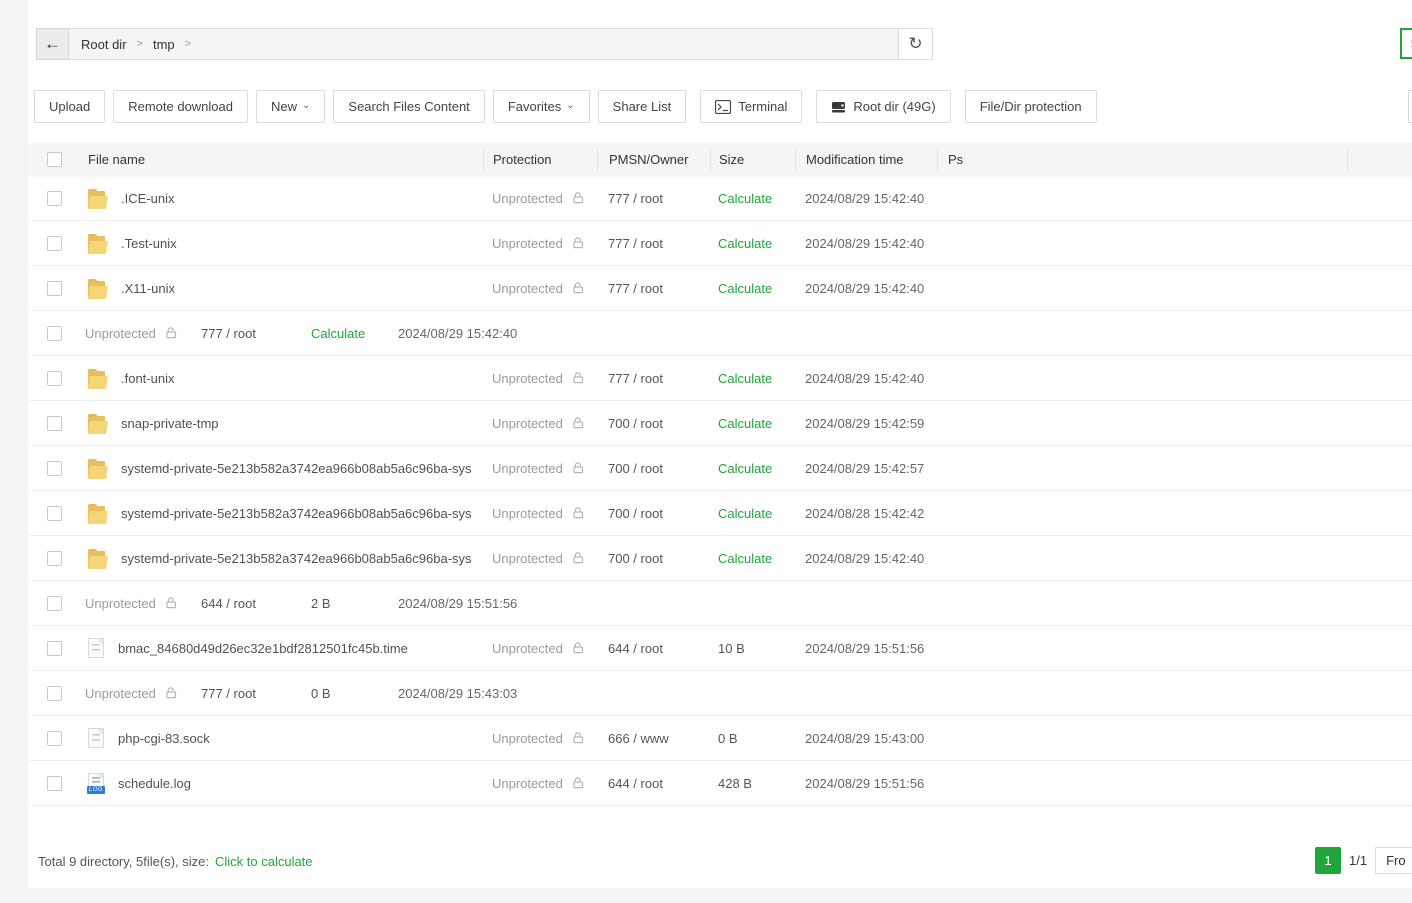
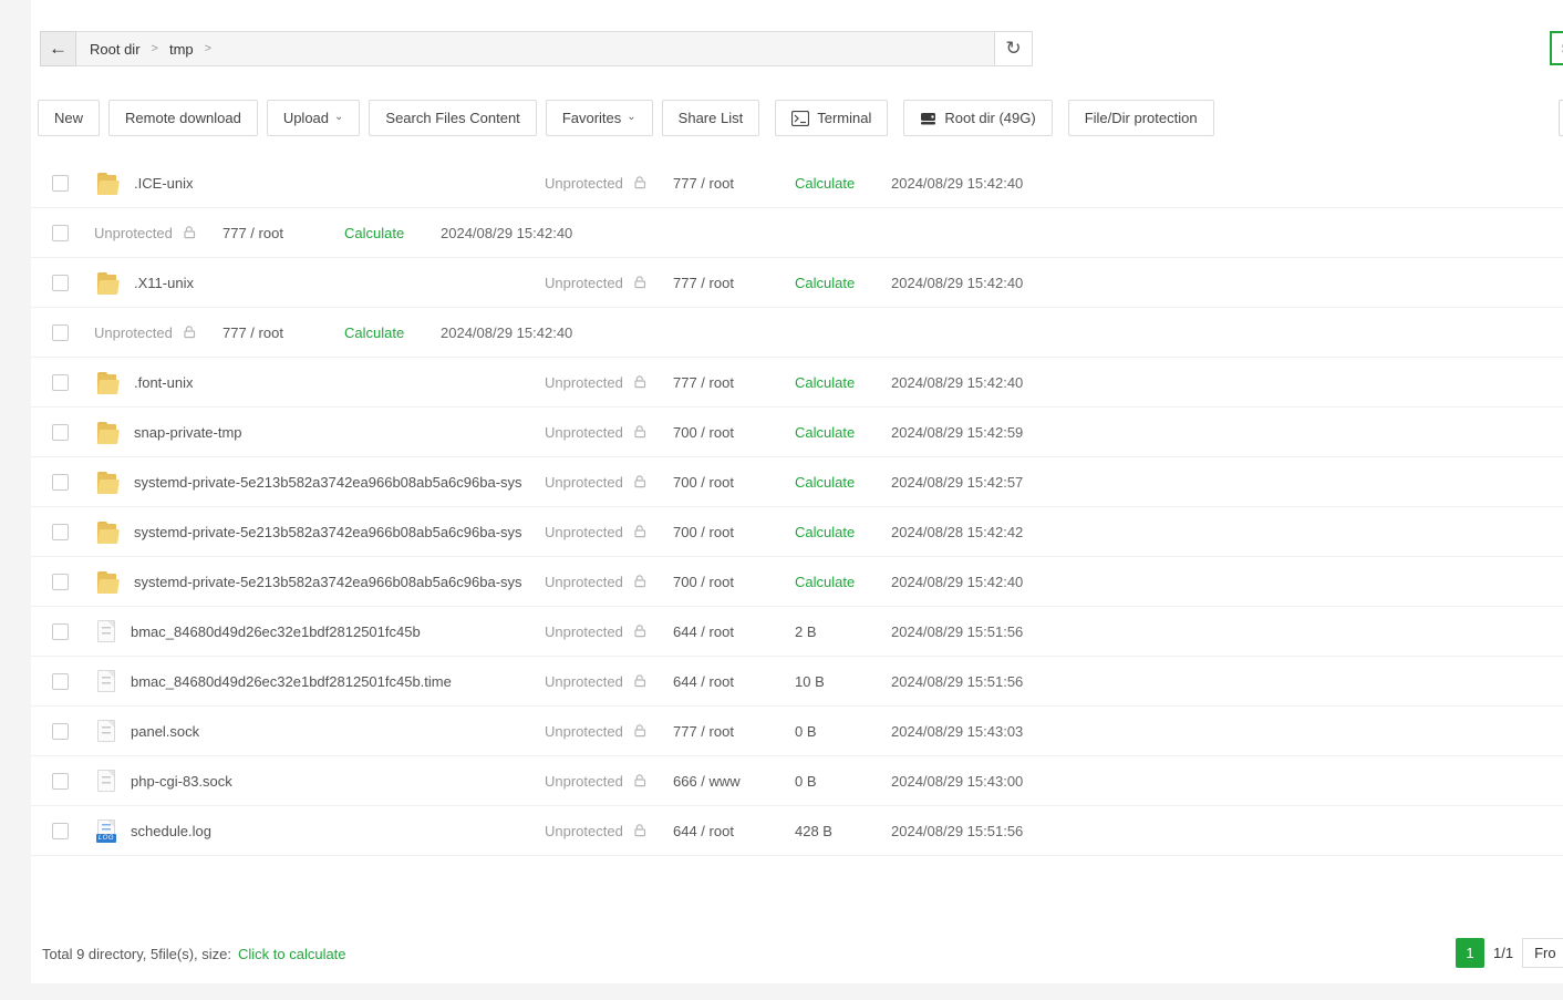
  ←
  Root dir
  >
  tmp
  >
  ↻
- Upload
+ New
  Remote download
- New
+ Upload
  ⌄
  Search Files Content
  Favorites
  ⌄
  Share List
  Terminal
  Root dir (49G)
  File/Dir protection
- File name
- Protection
- PMSN/Owner
- Size
- Modification time
- Ps
  .ICE-unix
  Unprotected
  777 / root
  Calculate
  2024/08/29 15:42:40
- .Test-unix
  Unprotected
  777 / root
  Calculate
  2024/08/29 15:42:40
  .X11-unix
  Unprotected
  777 / root
  Calculate
  2024/08/29 15:42:40
  Unprotected
  777 / root
  Calculate
  2024/08/29 15:42:40
  .font-unix
  Unprotected
  777 / root
  Calculate
  2024/08/29 15:42:40
  snap-private-tmp
  Unprotected
  700 / root
  Calculate
  2024/08/29 15:42:59
  systemd-private-5e213b582a3742ea966b08ab5a6c96ba-sys
  Unprotected
  700 / root
  Calculate
  2024/08/29 15:42:57
  systemd-private-5e213b582a3742ea966b08ab5a6c96ba-sys
  Unprotected
  700 / root
  Calculate
  2024/08/28 15:42:42
  systemd-private-5e213b582a3742ea966b08ab5a6c96ba-sys
  Unprotected
  700 / root
  Calculate
  2024/08/29 15:42:40
+ bmac_84680d49d26ec32e1bdf2812501fc45b
  Unprotected
  644 / root
  2 B
  2024/08/29 15:51:56
  bmac_84680d49d26ec32e1bdf2812501fc45b.time
  Unprotected
  644 / root
  10 B
  2024/08/29 15:51:56
+ panel.sock
  Unprotected
  777 / root
  0 B
  2024/08/29 15:43:03
  php-cgi-83.sock
  Unprotected
  666 / www
  0 B
  2024/08/29 15:43:00
  schedule.log
  Unprotected
  644 / root
  428 B
  2024/08/29 15:51:56
  Total 9 directory, 5file(s), size:
  Click to calculate
  1
  1/1
  Fro
